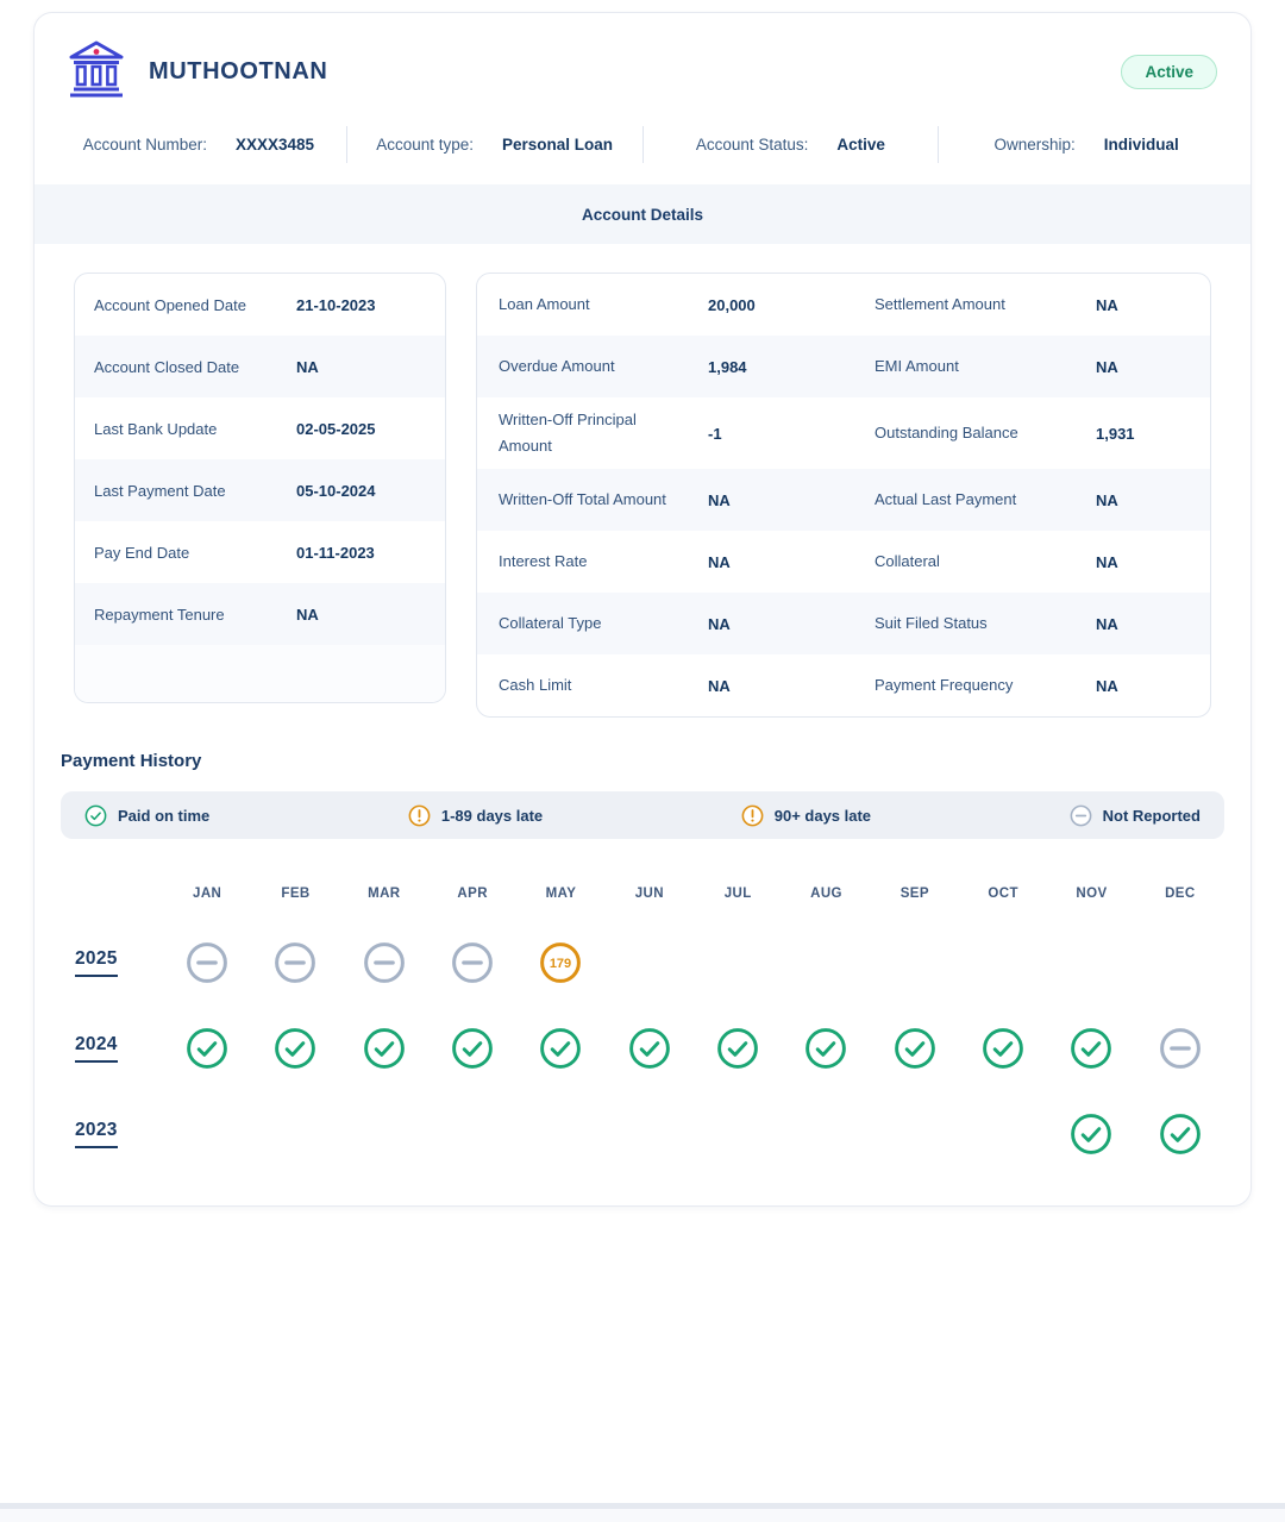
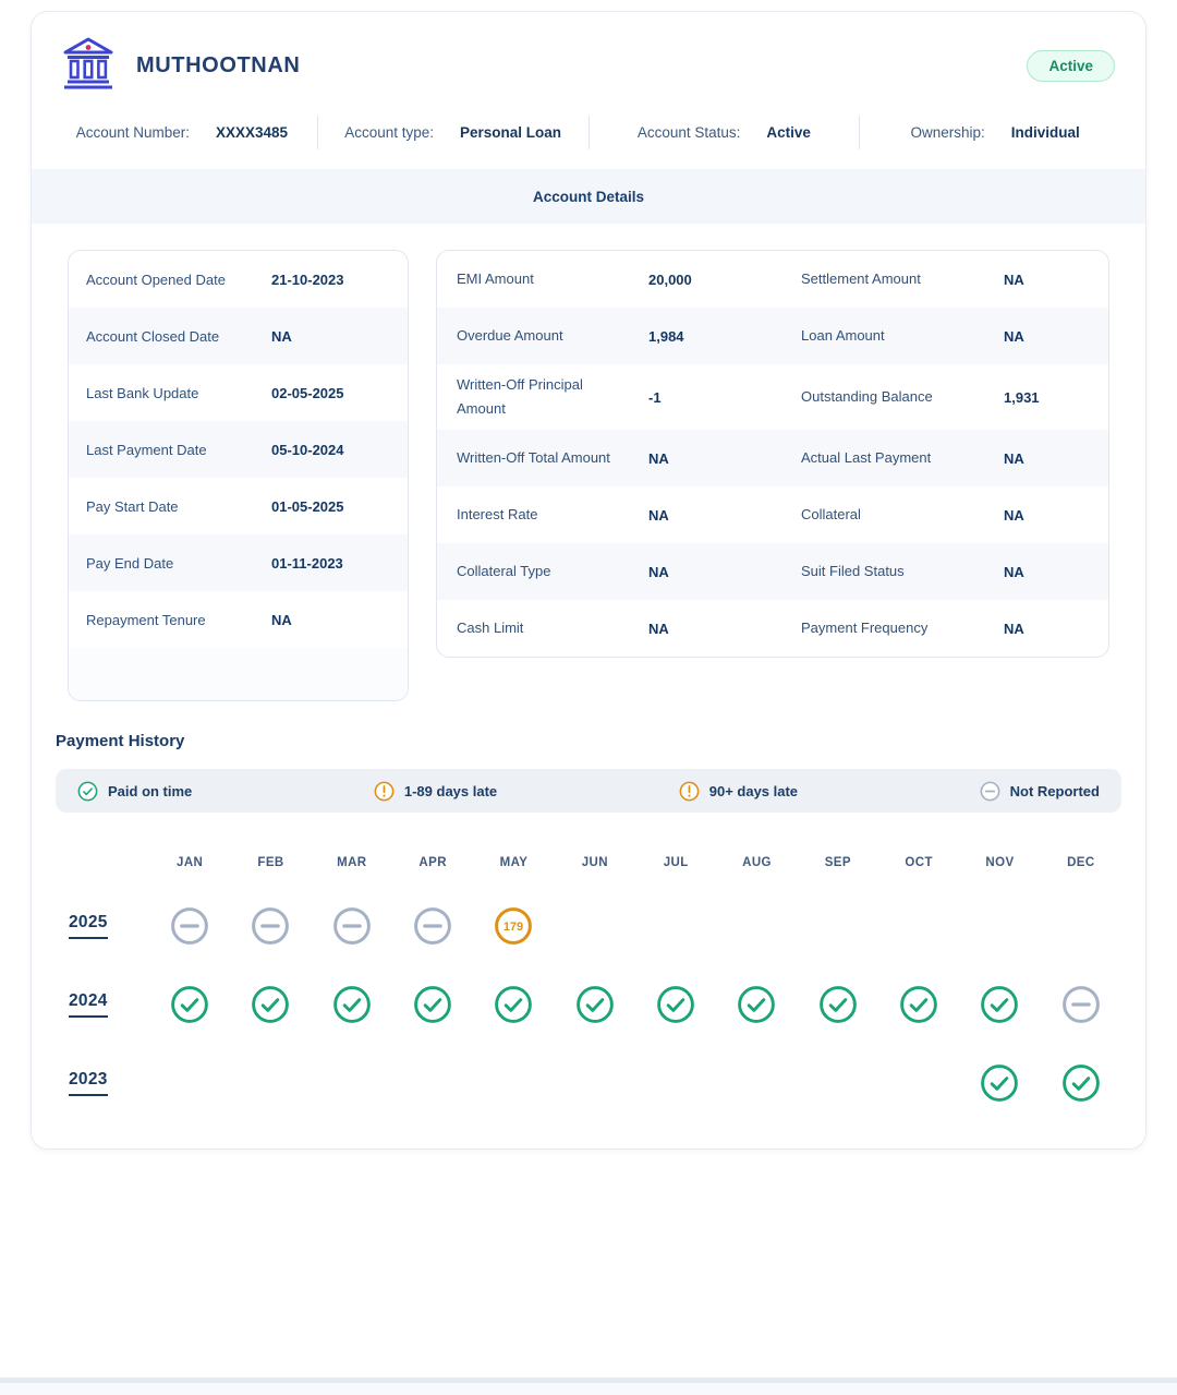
  MUTHOOTNAN
  Active
  Account Number:
  XXXX3485
  Account type:
  Personal Loan
  Account Status:
  Active
  Ownership:
  Individual
  Account Details
  Account Opened Date
  21-10-2023
  Account Closed Date
  NA
  Last Bank Update
  02-05-2025
  Last Payment Date
  05-10-2024
+ Pay Start Date
+ 01-05-2025
  Pay End Date
  01-11-2023
  Repayment Tenure
  NA
- Loan Amount
+ EMI Amount
  20,000
  Settlement Amount
  NA
  Overdue Amount
  1,984
- EMI Amount
+ Loan Amount
  NA
  Written-Off Principal Amount
  -1
  Outstanding Balance
  1,931
  Written-Off Total Amount
  NA
  Actual Last Payment
  NA
  Interest Rate
  NA
  Collateral
  NA
  Collateral Type
  NA
  Suit Filed Status
  NA
  Cash Limit
  NA
  Payment Frequency
  NA
  Payment History
  Paid on time
  1-89 days late
  90+ days late
  Not Reported
  JAN
  FEB
  MAR
  APR
  MAY
  JUN
  JUL
  AUG
  SEP
  OCT
  NOV
  DEC
  2025
  179
  2024
  2023
